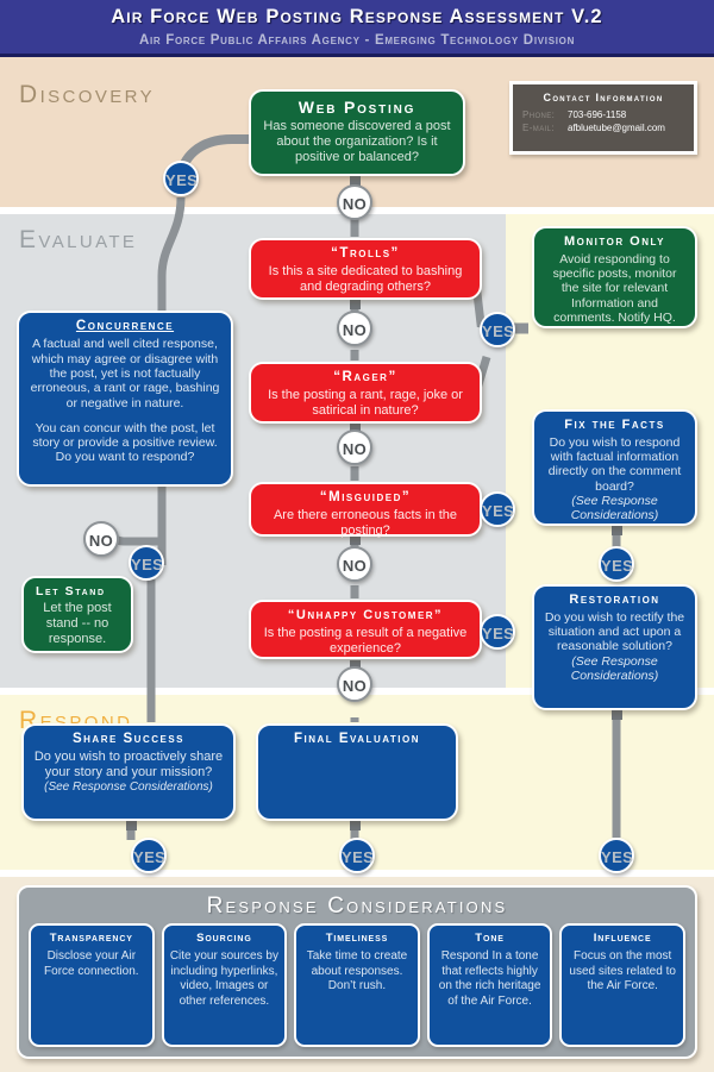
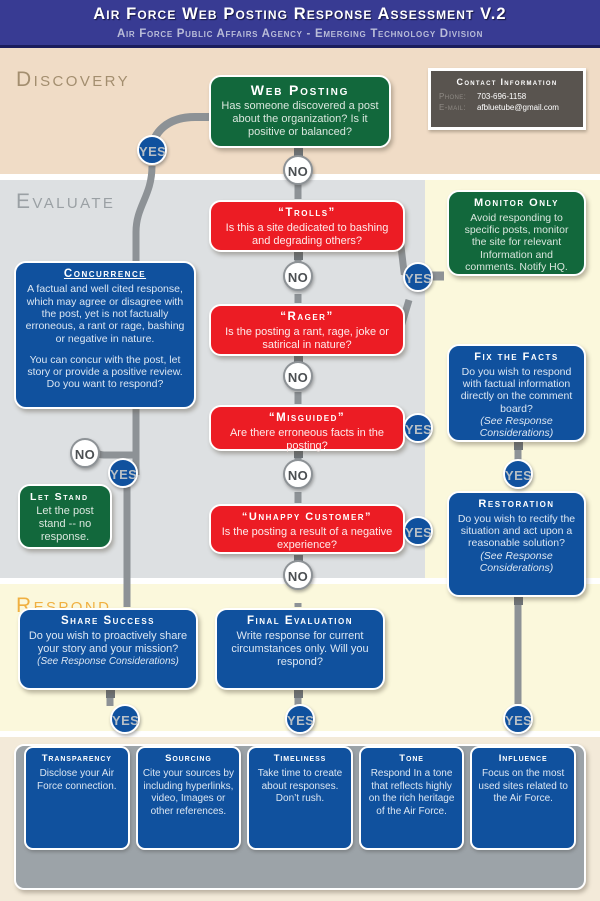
  Air Force Web Posting Response Assessment V.2
  Air Force Public Affairs Agency - Emerging Technology Division
  Discovery
  Evaluate
  Respond
  Contact Information
  Phone:	703-696-1158
  E-mail:	afbluetube@gmail.com
  Web Posting
  Has someone discovered a post about the organization? Is it positive or balanced?
  “Trolls”
  Is this a site dedicated to bashing and degrading others?
  “Rager”
  Is the posting a rant, rage, joke or satirical in nature?
  “Misguided”
  Are there erroneous facts in the posting?
  “Unhappy Customer”
  Is the posting a result of a negative experience?
  Concurrence
  A factual and well cited response, which may agree or disagree with the post, yet is not factually erroneous, a rant or rage, bashing or negative in nature.
  You can concur with the post, let story or provide a positive review. Do you want to respond?
  Let Stand
  Let the post stand -- no response.
  Monitor Only
  Avoid responding to specific posts, monitor the site for relevant Information and comments. Notify HQ.
  Fix the Facts
  Do you wish to respond with factual information directly on the comment board?
  (See Response Considerations)
  Restoration
  Do you wish to rectify the situation and act upon a reasonable solution?
  (See Response Considerations)
  Share Success
  Do you wish to proactively share your story and your mission?
  (See Response Considerations)
  Final Evaluation
+ Write response for current circumstances only. Will you respond?
  YES
  NO
  NO
  YES
  NO
  NO
  YES
  YES
  NO
  YES
  NO
  YES
  YES
  YES
  YES
- Response Considerations
  Transparency
  Disclose your Air Force connection.
  Sourcing
  Cite your sources by including hyperlinks, video, Images or other references.
  Timeliness
  Take time to create about responses. Don’t rush.
  Tone
  Respond In a tone that reflects highly on the rich heritage of the Air Force.
  Influence
  Focus on the most used sites related to the Air Force.
